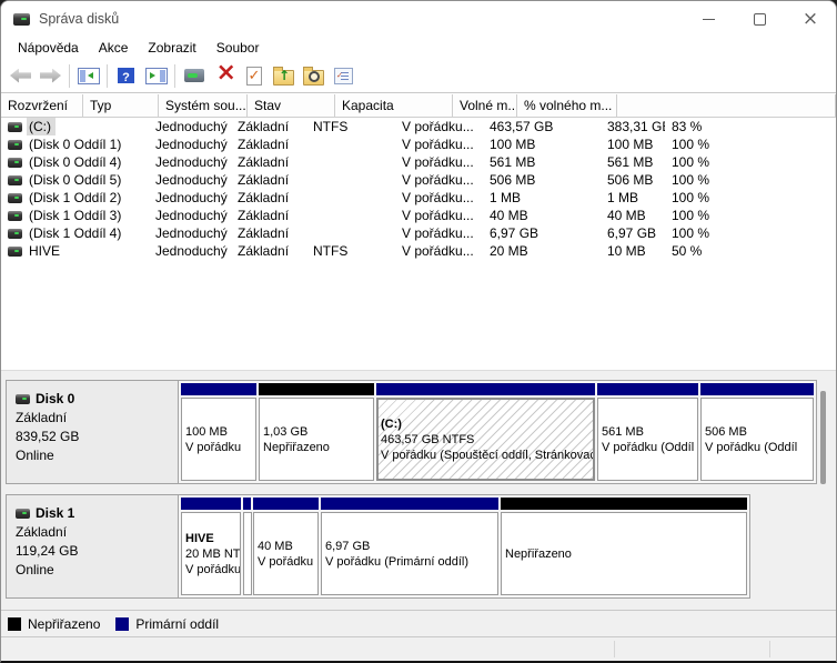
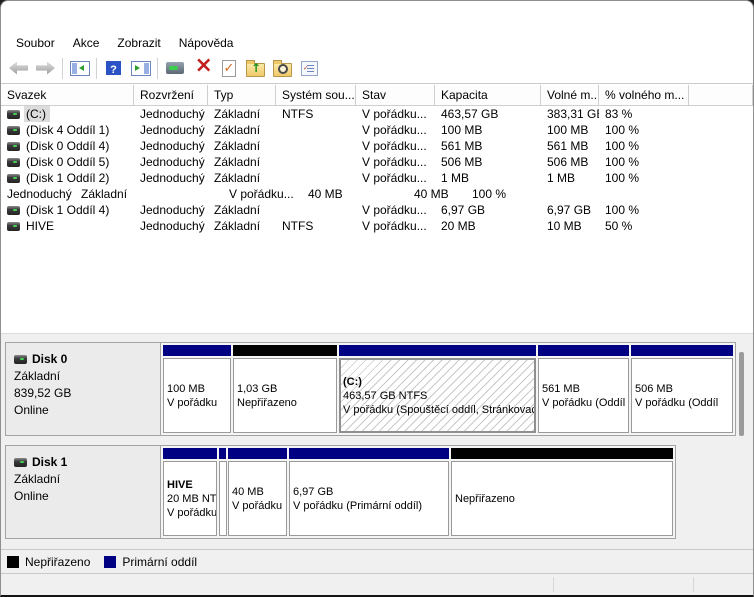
- Správa disků
- ×
- Nápověda
+ Soubor
  Akce
  Zobrazit
- Soubor
+ Nápověda
+ Svazek
  Rozvržení
  Typ
  Systém sou...
  Stav
  Kapacita
  Volné m...
  % volného m...
  (C:)
  Jednoduchý
  Základní
  NTFS
  V pořádku...
  463,57 GB
  383,31 G
  83 %
- (Disk 0 Oddíl 1)
+ (Disk 4 Oddíl 1)
  Jednoduchý
  Základní
  V pořádku...
  100 MB
  100 MB
  100 %
  (Disk 0 Oddíl 4)
  Jednoduchý
  Základní
  V pořádku...
  561 MB
  561 MB
  100 %
  (Disk 0 Oddíl 5)
  Jednoduchý
  Základní
  V pořádku...
  506 MB
  506 MB
  100 %
  (Disk 1 Oddíl 2)
  Jednoduchý
  Základní
  V pořádku...
  1 MB
  1 MB
  100 %
- (Disk 1 Oddíl 3)
  Jednoduchý
  Základní
  V pořádku...
  40 MB
  40 MB
  100 %
  (Disk 1 Oddíl 4)
  Jednoduchý
  Základní
  V pořádku...
  6,97 GB
  6,97 GB
  100 %
  HIVE
  Jednoduchý
  Základní
  NTFS
  V pořádku...
  20 MB
  10 MB
  50 %
  Disk 0
  Základní
  839,52 GB
  Online
  100 MB
  V pořádku
  1,03 GB
  Nepřiřazeno
  (C:)
  463,57 GB NTFS
  V pořádku (Spouštěcí oddíl, Stránkova
  561 MB
  V pořádku (Oddíl
  506 MB
  V pořádku (Oddíl
  Disk 1
  Základní
- 119,24 GB
  Online
  HIVE
  20 MB NT
  V pořádku
  40 MB
  V pořádku
  6,97 GB
  V pořádku (Primární oddíl)
  Nepřiřazeno
  Nepřiřazeno
  Primární oddíl
